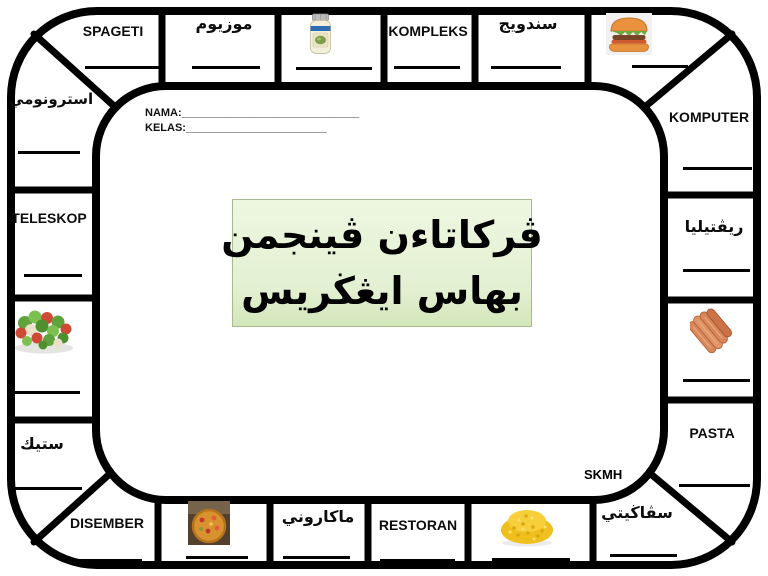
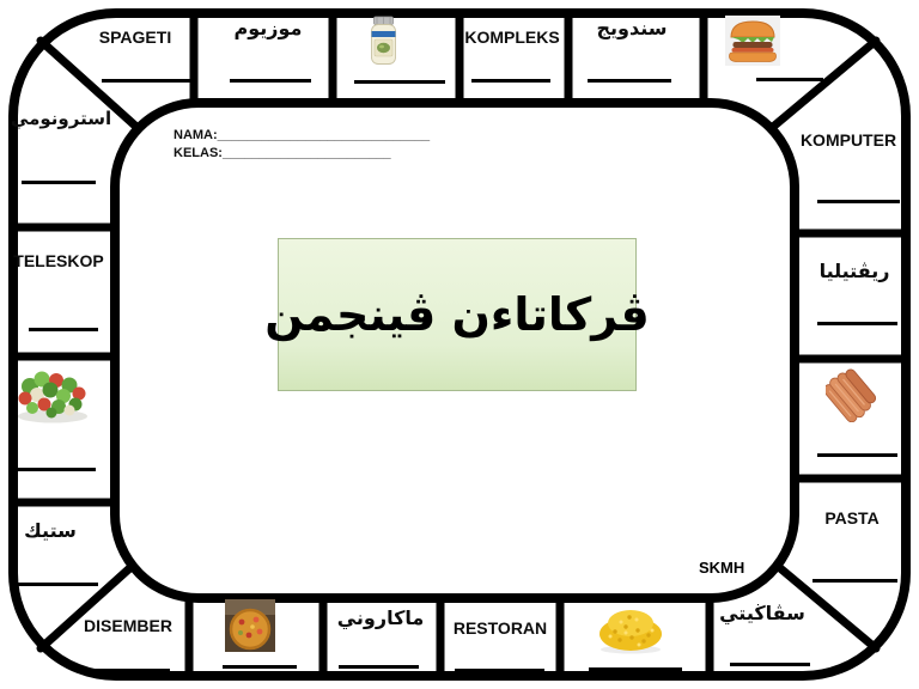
  SPAGETI
  موزيوم
  KOMPLEKS
  سندويج
  استرونومي
  TELESKOP
  ستيك
  KOMPUTER
  ريڤتيليا
  PASTA
  DISEMBER
  ماكاروني
  RESTORAN
  سڤاڬيتي
  NAMA:_____________________________
  KELAS:_______________________
  ڤرکاتاءن ڤينجمن
- بهاس ايڠڬريس
  SKMH
